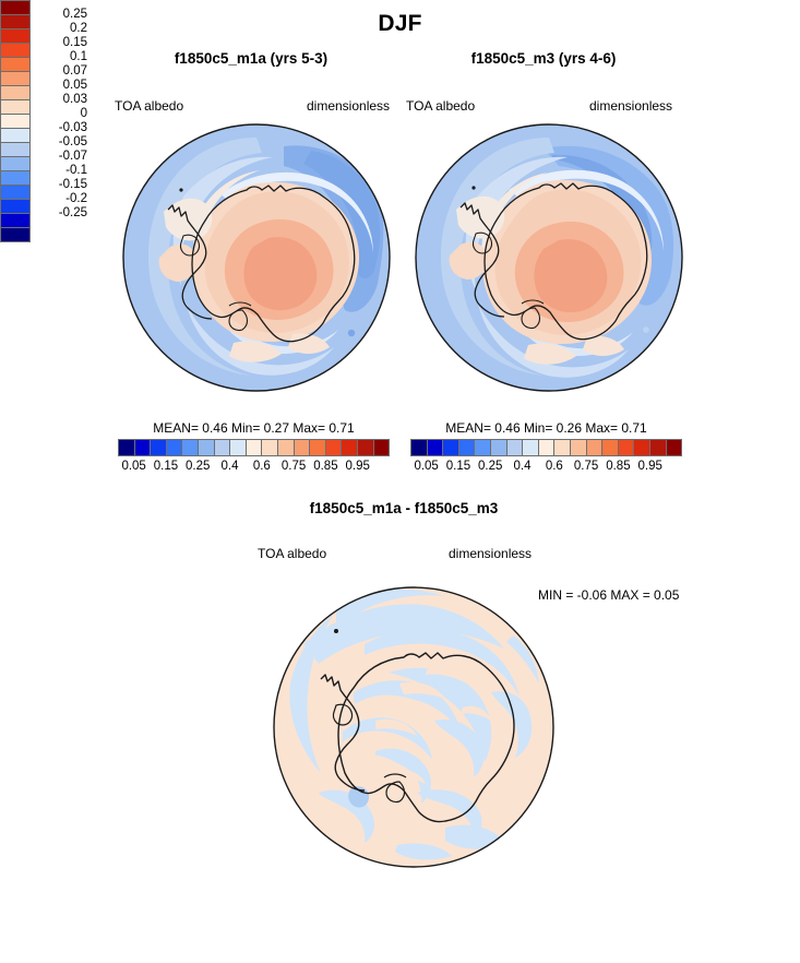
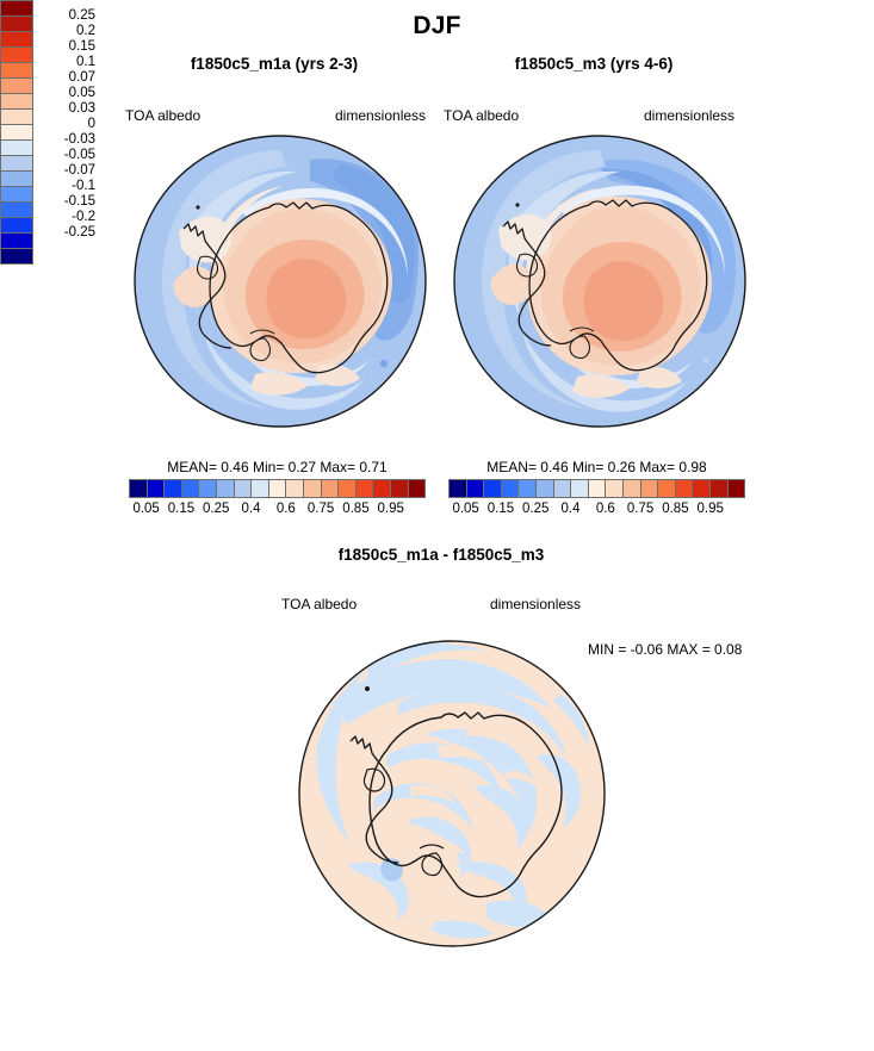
  DJF
- f1850c5_m1a (yrs 5-3)
+ f1850c5_m1a (yrs 2-3)
  f1850c5_m3 (yrs 4-6)
  f1850c5_m1a - f1850c5_m3
  TOA albedo
  dimensionless
  TOA albedo
  dimensionless
  TOA albedo
  dimensionless
  MEAN= 0.46 Min= 0.27 Max= 0.71
- MEAN= 0.46 Min= 0.26 Max= 0.71
+ MEAN= 0.46 Min= 0.26 Max= 0.98
- MIN = -0.06 MAX = 0.05
+ MIN = -0.06 MAX = 0.08
  0.05
  0.15
  0.25
  0.4
  0.6
  0.75
  0.85
  0.95
  0.05
  0.15
  0.25
  0.4
  0.6
  0.75
  0.85
  0.95
  0.25
  0.2
  0.15
  0.1
  0.07
  0.05
  0.03
  0
  -0.03
  -0.05
  -0.07
  -0.1
  -0.15
  -0.2
  -0.25
